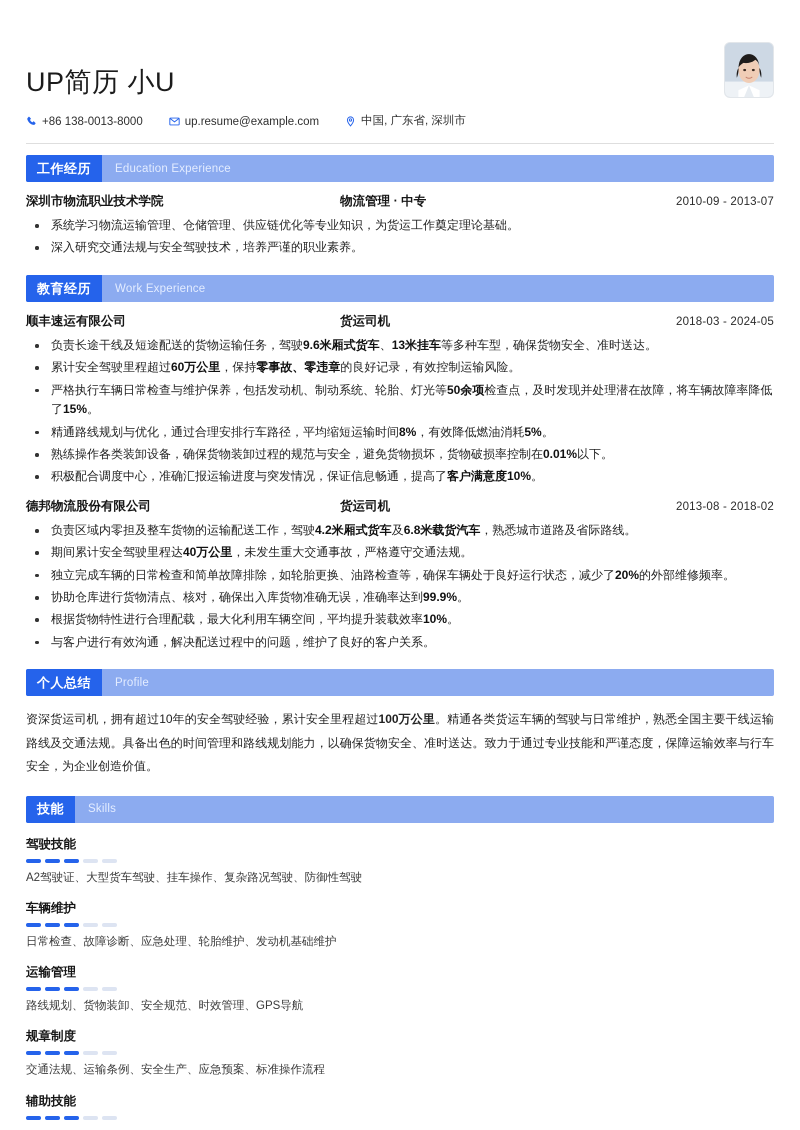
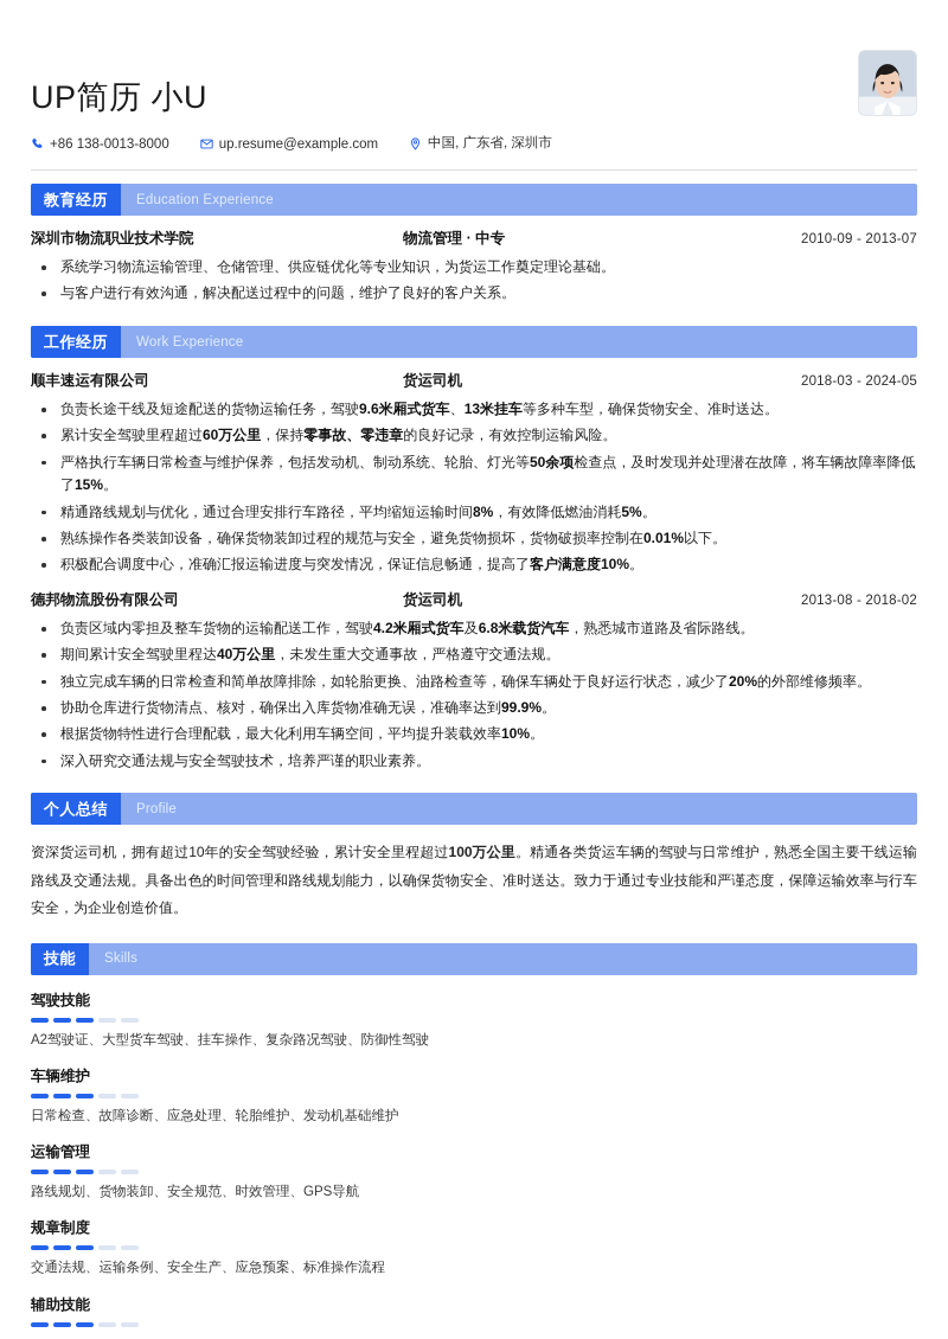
  UP简历 小U
  +86 138-0013-8000
  up.resume@example.com
  中国, 广东省, 深圳市
- 工作经历
+ 教育经历
  Education Experience
  深圳市物流职业技术学院
  物流管理 · 中专
  2010-09 - 2013-07
  系统学习物流运输管理、仓储管理、供应链优化等专业知识，为货运工作奠定理论基础。
- 深入研究交通法规与安全驾驶技术，培养严谨的职业素养。
+ 与客户进行有效沟通，解决配送过程中的问题，维护了良好的客户关系。
- 教育经历
+ 工作经历
  Work Experience
  顺丰速运有限公司
  货运司机
  2018-03 - 2024-05
  负责长途干线及短途配送的货物运输任务，驾驶9.6米厢式货车、13米挂车等多种车型，确保货物安全、准时送达。
  累计安全驾驶里程超过60万公里，保持零事故、零违章的良好记录，有效控制运输风险。
  严格执行车辆日常检查与维护保养，包括发动机、制动系统、轮胎、灯光等50余项检查点，及时发现并处理潜在故障，将车辆故障率降低了15%。
  精通路线规划与优化，通过合理安排行车路径，平均缩短运输时间8%，有效降低燃油消耗5%。
  熟练操作各类装卸设备，确保货物装卸过程的规范与安全，避免货物损坏，货物破损率控制在0.01%以下。
  积极配合调度中心，准确汇报运输进度与突发情况，保证信息畅通，提高了客户满意度10%。
  德邦物流股份有限公司
  货运司机
  2013-08 - 2018-02
  负责区域内零担及整车货物的运输配送工作，驾驶4.2米厢式货车及6.8米载货汽车，熟悉城市道路及省际路线。
  期间累计安全驾驶里程达40万公里，未发生重大交通事故，严格遵守交通法规。
  独立完成车辆的日常检查和简单故障排除，如轮胎更换、油路检查等，确保车辆处于良好运行状态，减少了20%的外部维修频率。
  协助仓库进行货物清点、核对，确保出入库货物准确无误，准确率达到99.9%。
  根据货物特性进行合理配载，最大化利用车辆空间，平均提升装载效率10%。
- 与客户进行有效沟通，解决配送过程中的问题，维护了良好的客户关系。
+ 深入研究交通法规与安全驾驶技术，培养严谨的职业素养。
  个人总结
  Profile
  资深货运司机，拥有超过10年的安全驾驶经验，累计安全里程超过100万公里。精通各类货运车辆的驾驶与日常维护，熟悉全国主要干线运输路线及交通法规。具备出色的时间管理和路线规划能力，以确保货物安全、准时送达。致力于通过专业技能和严谨态度，保障运输效率与行车安全，为企业创造价值。
  技能
  Skills
  驾驶技能
  A2驾驶证、大型货车驾驶、挂车操作、复杂路况驾驶、防御性驾驶
  车辆维护
  日常检查、故障诊断、应急处理、轮胎维护、发动机基础维护
  运输管理
  路线规划、货物装卸、安全规范、时效管理、GPS导航
  规章制度
  交通法规、运输条例、安全生产、应急预案、标准操作流程
  辅助技能
